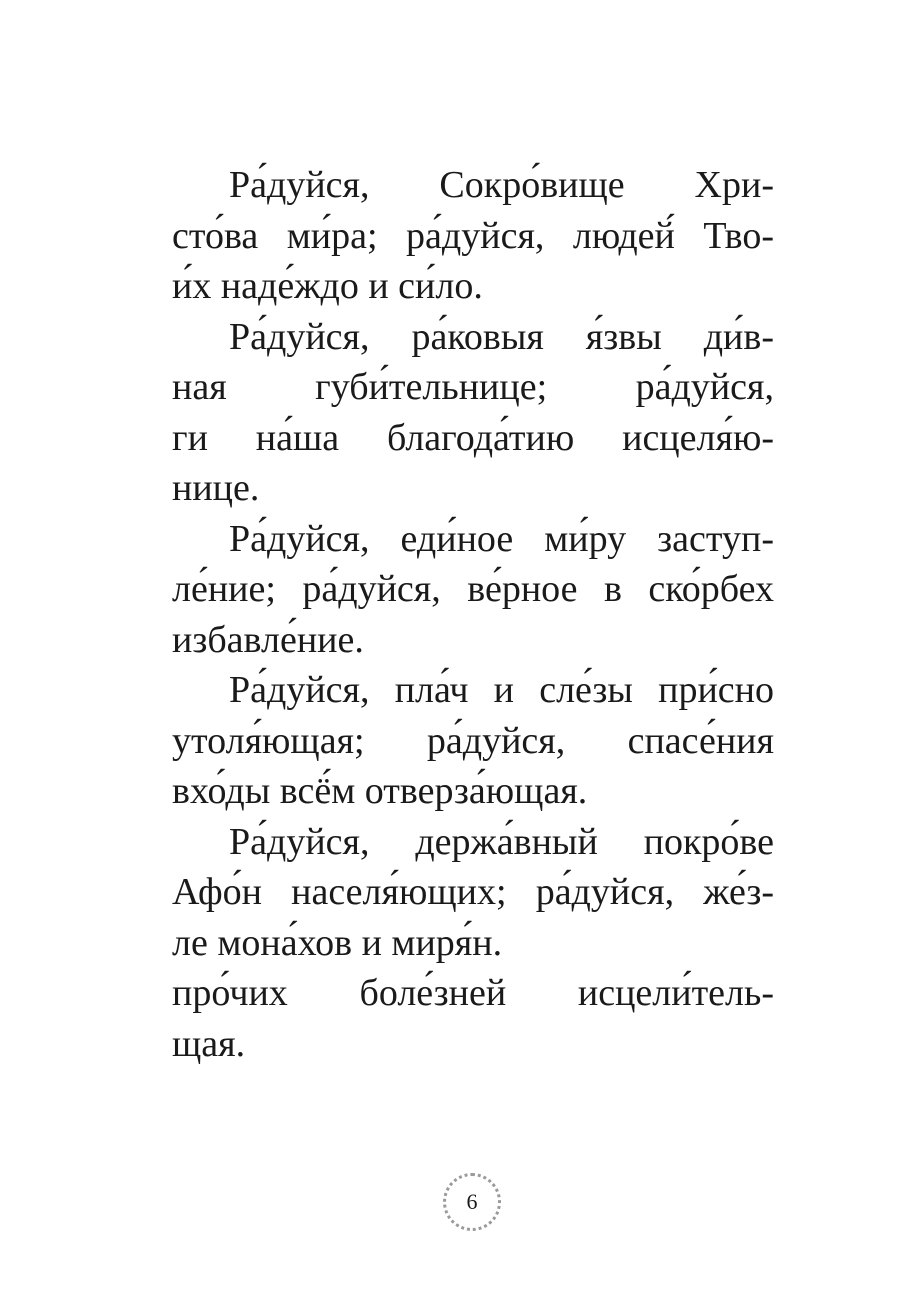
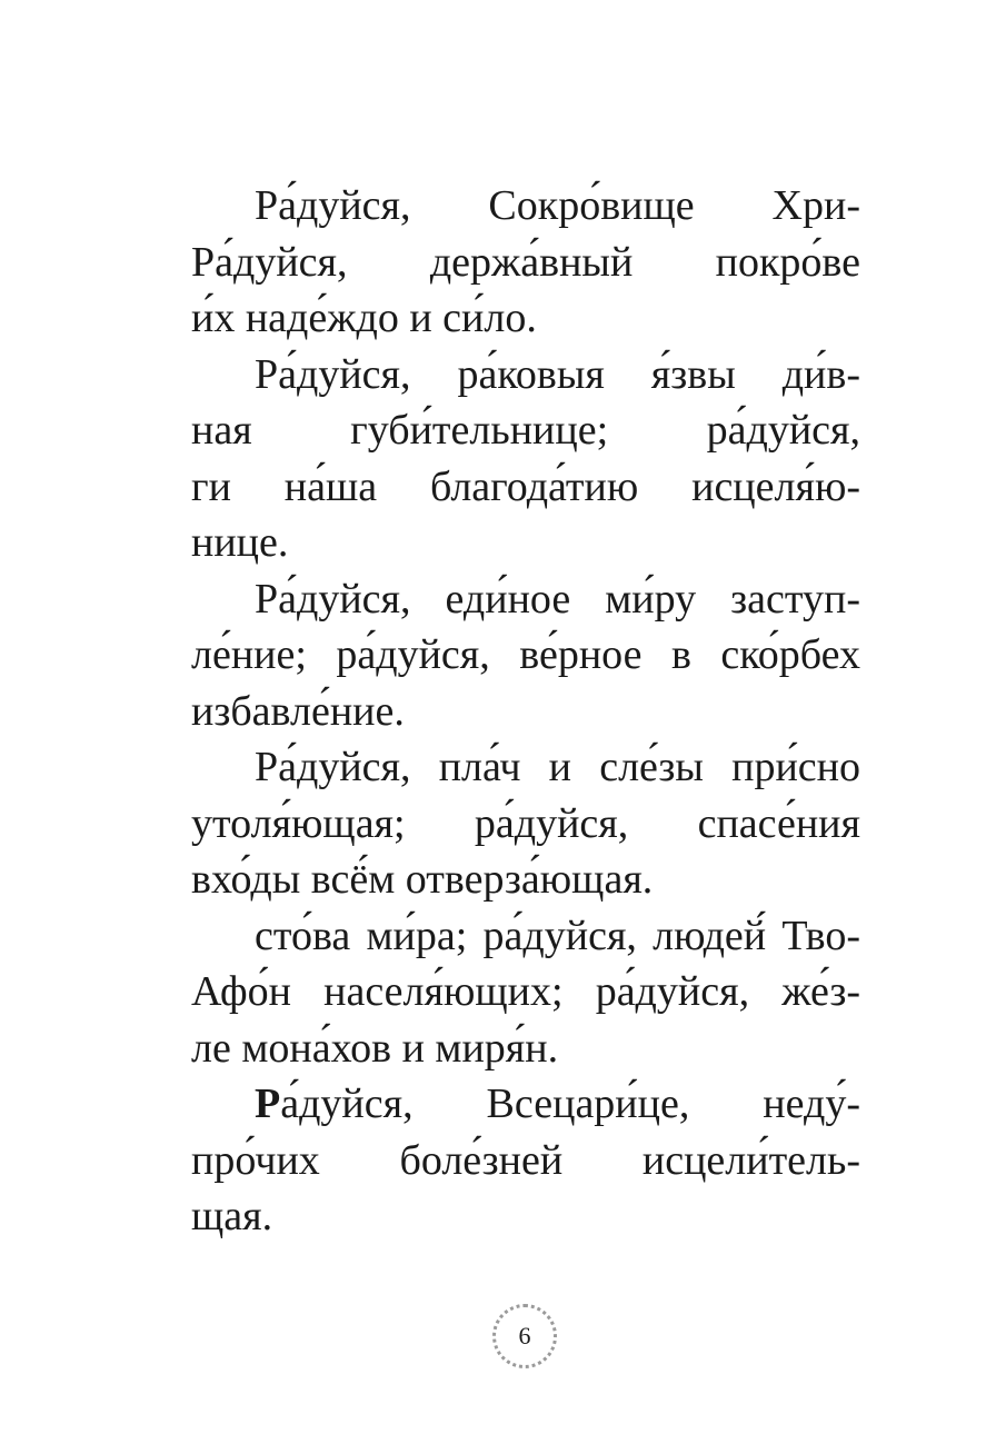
  Ра́дуйся, Сокро́вище Хри-
- сто́ва ми́ра; ра́дуйся, людей́ Тво-
+ Ра́дуйся, держа́вный покро́ве
  и́х наде́ждо и си́ло.
  Ра́дуйся, ра́ковыя я́звы ди́в-
  ная губи́тельнице; ра́дуйся,
  ги на́ша благода́тию исцеля́ю-
  нице.
  Ра́дуйся, еди́ное ми́ру заступ-
  ле́ние; ра́дуйся, ве́рное в ско́рбех
  избавле́ние.
  Ра́дуйся, пла́ч и сле́зы при́сно
  утоля́ющая; ра́дуйся, спасе́ния
  вхо́ды всё́м отверза́ющая.
- Ра́дуйся, держа́вный покро́ве
+ сто́ва ми́ра; ра́дуйся, людей́ Тво-
  Афо́н населя́ющих; ра́дуйся, же́з-
  ле мона́хов и миря́н.
+ Ра́дуйся, Всецари́це, неду́-
  про́чих боле́зней исцели́тель-
  щая.
  6
